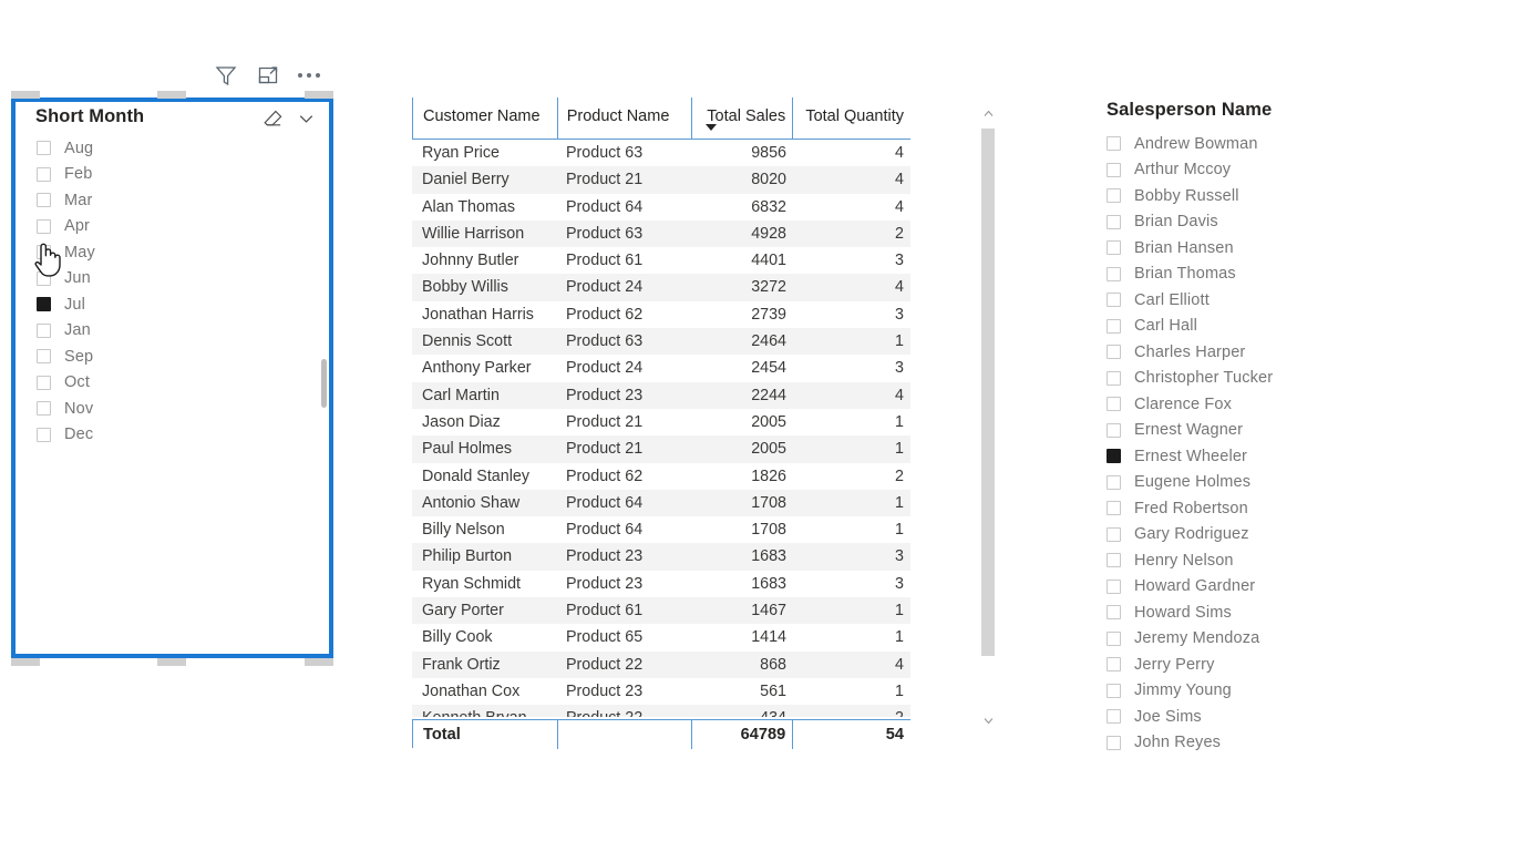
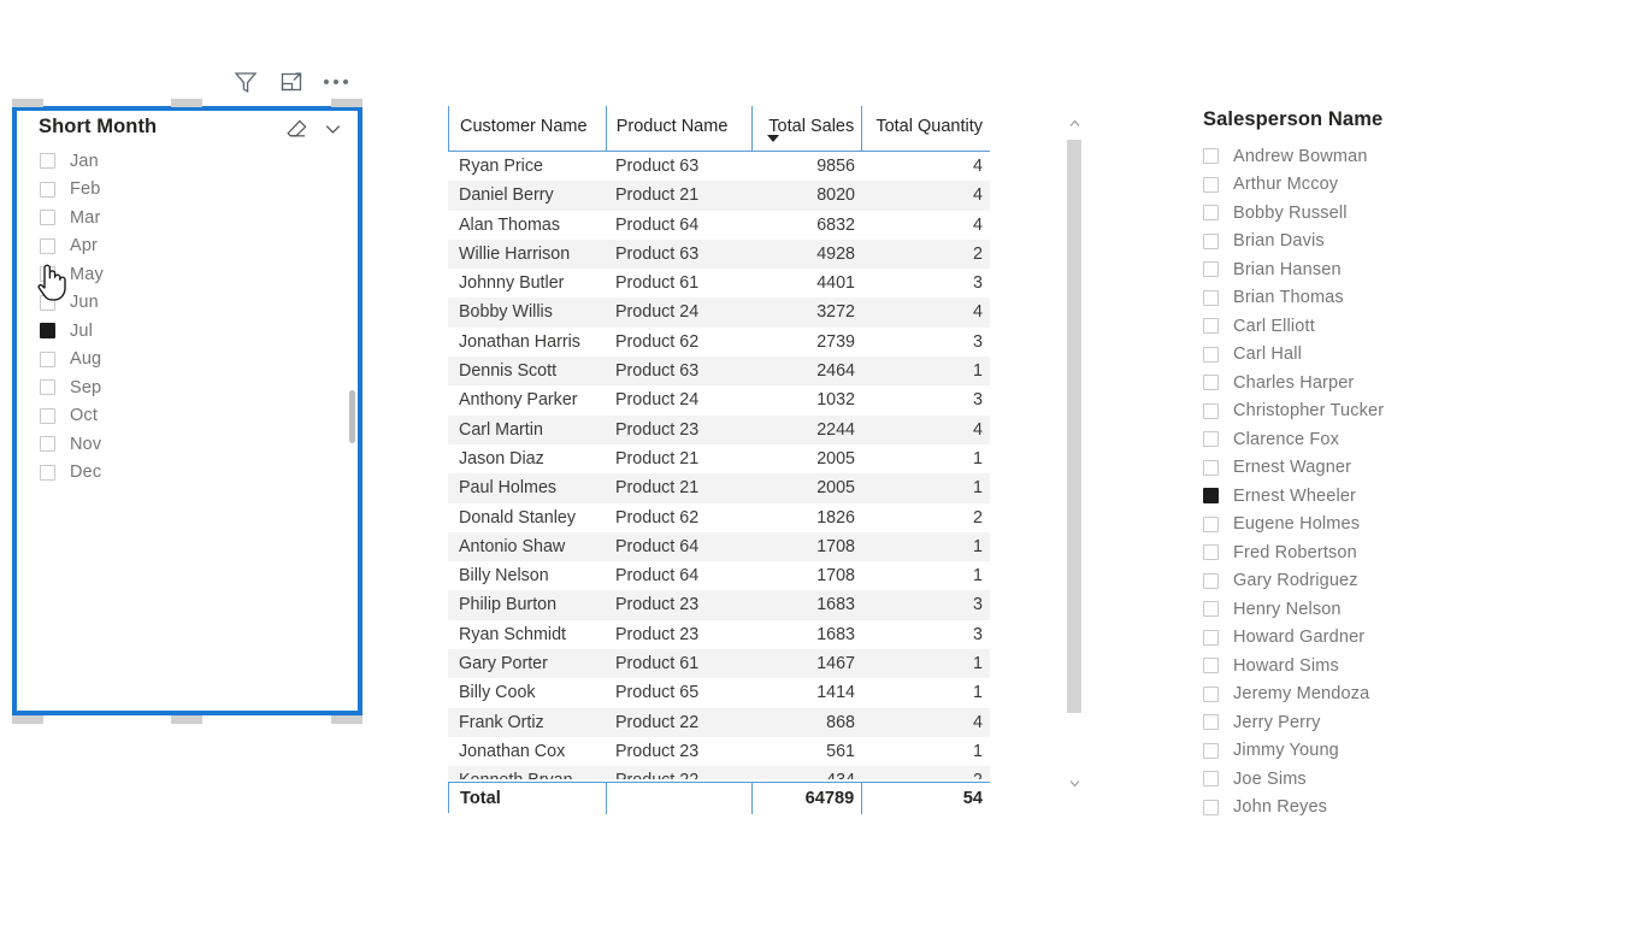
  Short Month
- Aug
+ Jan
  Feb
  Mar
  Apr
  May
  Jun
  Jul
- Jan
+ Aug
  Sep
  Oct
  Nov
  Dec
  Customer Name
  Product Name
  Total Sales
  Total Quantity
  Ryan Price
  Product 63
  9856
  4
  Daniel Berry
  Product 21
  8020
  4
  Alan Thomas
  Product 64
  6832
  4
  Willie Harrison
  Product 63
  4928
  2
  Johnny Butler
  Product 61
  4401
  3
  Bobby Willis
  Product 24
  3272
  4
  Jonathan Harris
  Product 62
  2739
  3
  Dennis Scott
  Product 63
  2464
  1
  Anthony Parker
  Product 24
- 2454
+ 1032
  3
  Carl Martin
  Product 23
  2244
  4
  Jason Diaz
  Product 21
  2005
  1
  Paul Holmes
  Product 21
  2005
  1
  Donald Stanley
  Product 62
  1826
  2
  Antonio Shaw
  Product 64
  1708
  1
  Billy Nelson
  Product 64
  1708
  1
  Philip Burton
  Product 23
  1683
  3
  Ryan Schmidt
  Product 23
  1683
  3
  Gary Porter
  Product 61
  1467
  1
  Billy Cook
  Product 65
  1414
  1
  Frank Ortiz
  Product 22
  868
  4
  Jonathan Cox
  Product 23
  561
  1
  Total
  64789
  54
  Salesperson Name
  Andrew Bowman
  Arthur Mccoy
  Bobby Russell
  Brian Davis
  Brian Hansen
  Brian Thomas
  Carl Elliott
  Carl Hall
  Charles Harper
  Christopher Tucker
  Clarence Fox
  Ernest Wagner
  Ernest Wheeler
  Eugene Holmes
  Fred Robertson
  Gary Rodriguez
  Henry Nelson
  Howard Gardner
  Howard Sims
  Jeremy Mendoza
  Jerry Perry
  Jimmy Young
  Joe Sims
  John Reyes
